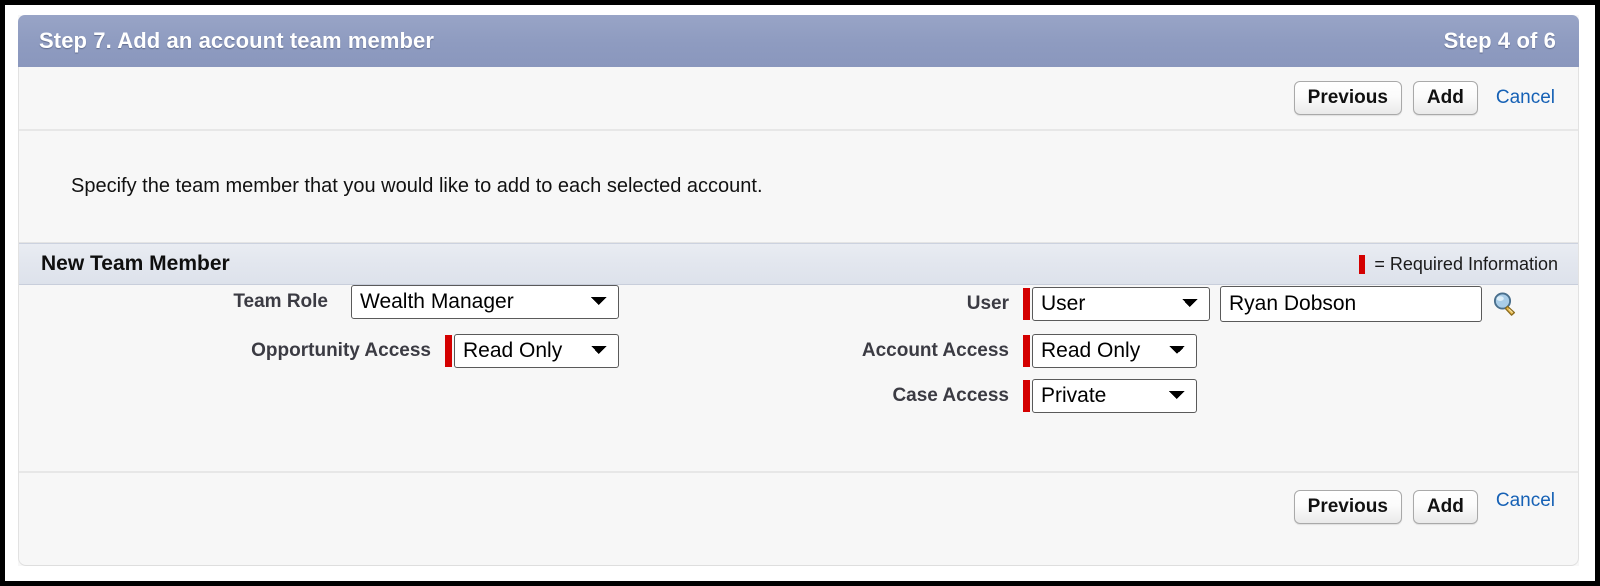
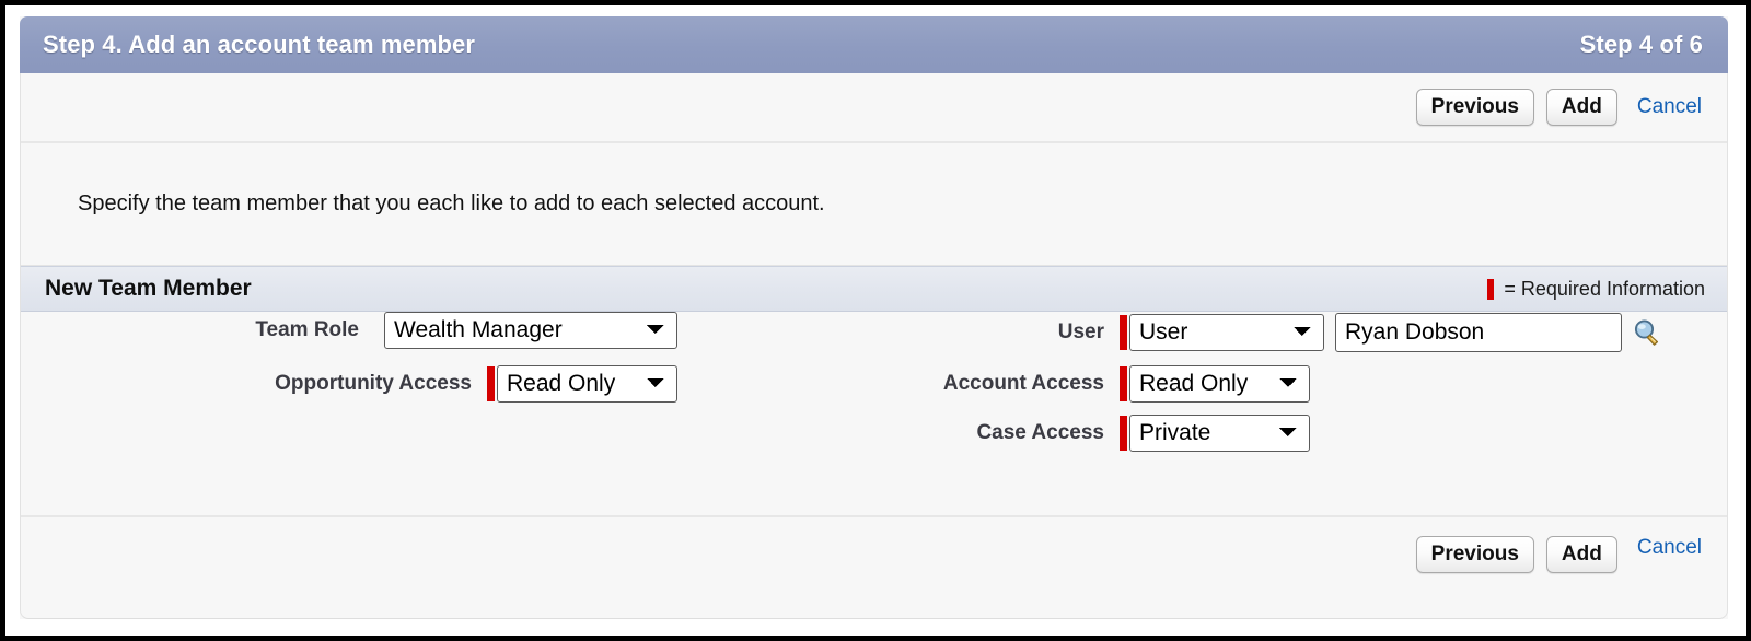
- Step 7. Add an account team member
+ Step 4. Add an account team member
  Step 4 of 6
  Previous
  Add
  Cancel
- Specify the team member that you would like to add to each selected account.
+ Specify the team member that you each like to add to each selected account.
  New Team Member
  = Required Information
  Team Role
  Wealth Manager
  Opportunity Access
  Read Only
  User
  User
  Ryan Dobson
  Account Access
  Read Only
  Case Access
  Private
  Previous
  Add
  Cancel
